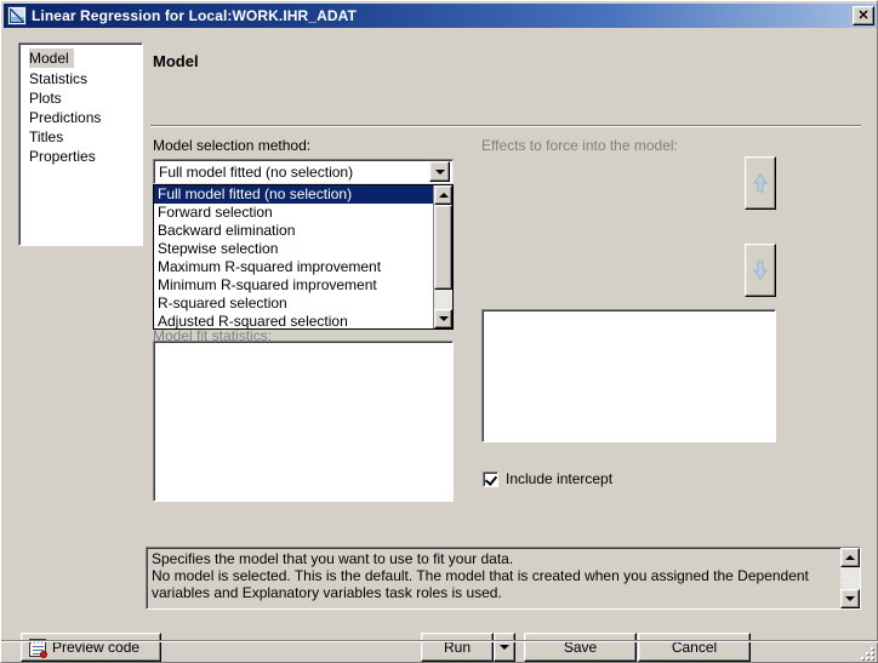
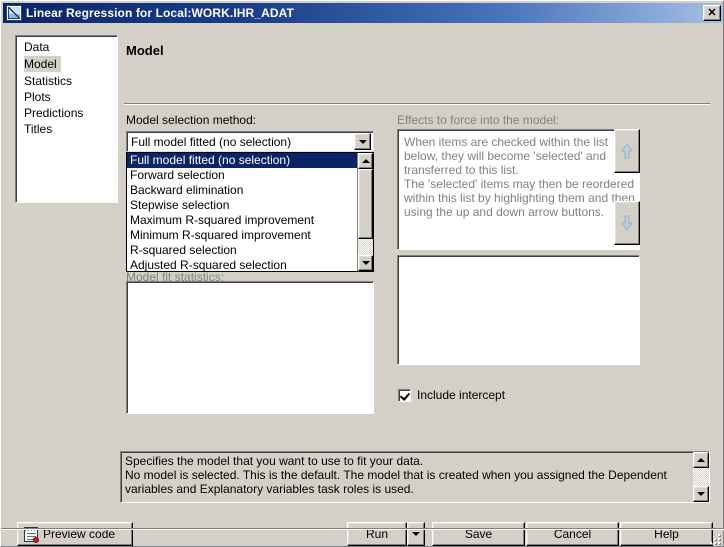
  Linear Regression for Local:WORK.IHR_ADAT
  ✕
+ Data
  Model
  Statistics
  Plots
  Predictions
  Titles
- Properties
  Model
  Model selection method:
  Full model fitted (no selection)
  Model fit statistics:
  Full model fitted (no selection)
  Forward selection
  Backward elimination
  Stepwise selection
  Maximum R-squared improvement
  Minimum R-squared improvement
  R-squared selection
  Adjusted R-squared selection
  Effects to force into the model:
+ When items are checked within the list below, they will become 'selected' and transferred to this list.
+ The 'selected' items may then be reordered within this list by highlighting them and then using the up and down arrow buttons.
  Include intercept
  Specifies the model that you want to use to fit your data.
  No model is selected. This is the default. The model that is created when you assigned the Dependent variables and Explanatory variables task roles is used.
  Preview code
  Run
  Save
  Cancel
+ Help
